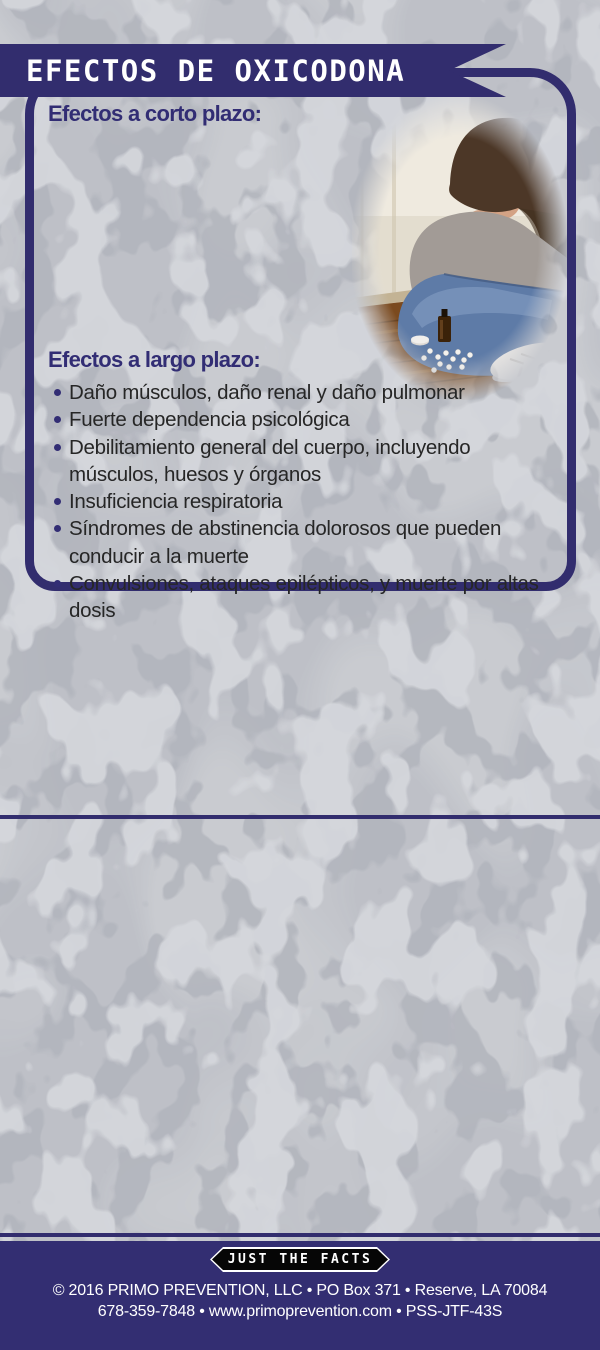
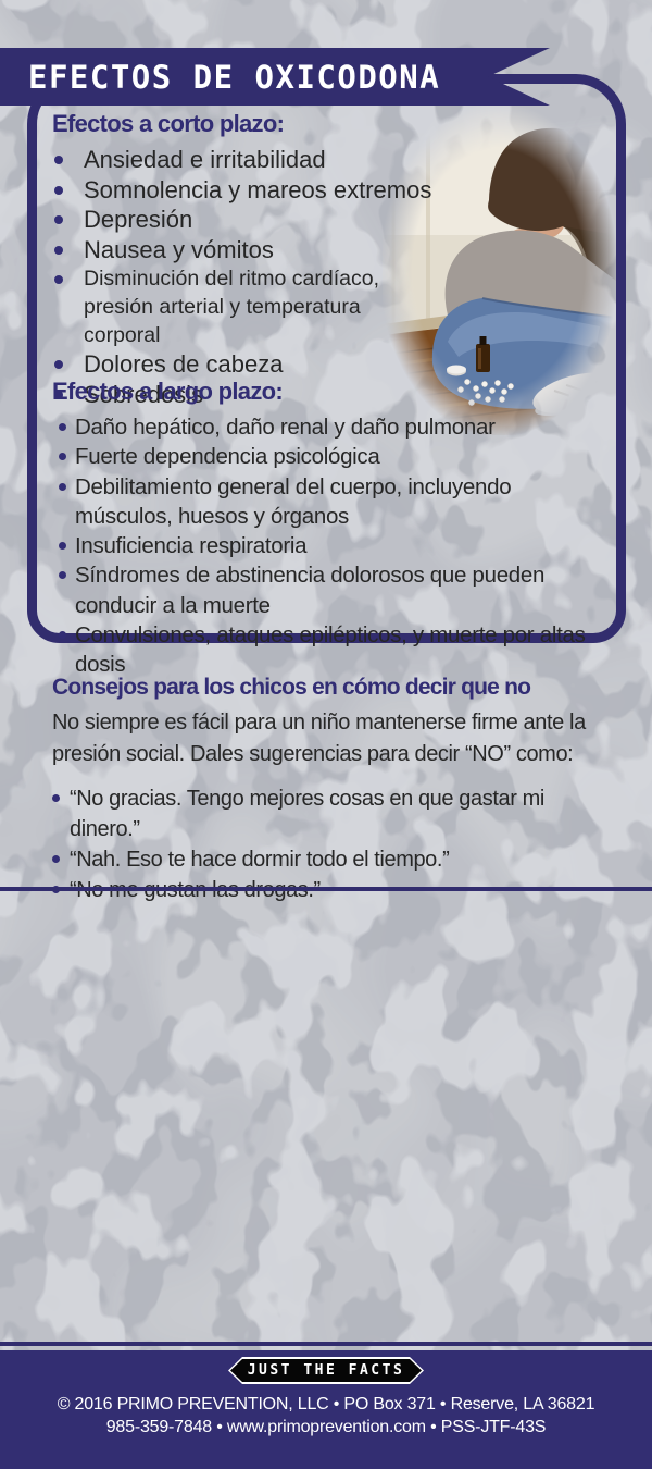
  EFECTOS DE OXICODONA
  Efectos a corto plazo:
+ Ansiedad e irritabilidad
+ Somnolencia y mareos extremos
+ Depresión
+ Nausea y vómitos
+ Disminución del ritmo cardíaco,
+ presión arterial y temperatura corporal
+ Dolores de cabeza
+ Sobredosis
  Efectos a largo plazo:
- Daño músculos, daño renal y daño pulmonar
+ Daño hepático, daño renal y daño pulmonar
  Fuerte dependencia psicológica
  Debilitamiento general del cuerpo, incluyendo
  músculos, huesos y órganos
  Insuficiencia respiratoria
  Síndromes de abstinencia dolorosos que pueden
  conducir a la muerte
  Convulsiones, ataques epilépticos, y muerte por altas dosis
+ Consejos para los chicos en cómo decir que no
+ No siempre es fácil para un niño mantenerse firme ante la
+ presión social. Dales sugerencias para decir “NO” como:
+ “No gracias. Tengo mejores cosas en que gastar mi dinero.”
+ “Nah. Eso te hace dormir todo el tiempo.”
  JUST THE FACTS
- © 2016 PRIMO PREVENTION, LLC • PO Box 371 • Reserve, LA 70084
+ © 2016 PRIMO PREVENTION, LLC • PO Box 371 • Reserve, LA 36821
- 678-359-7848 • www.primoprevention.com • PSS-JTF-43S
+ 985-359-7848 • www.primoprevention.com • PSS-JTF-43S
